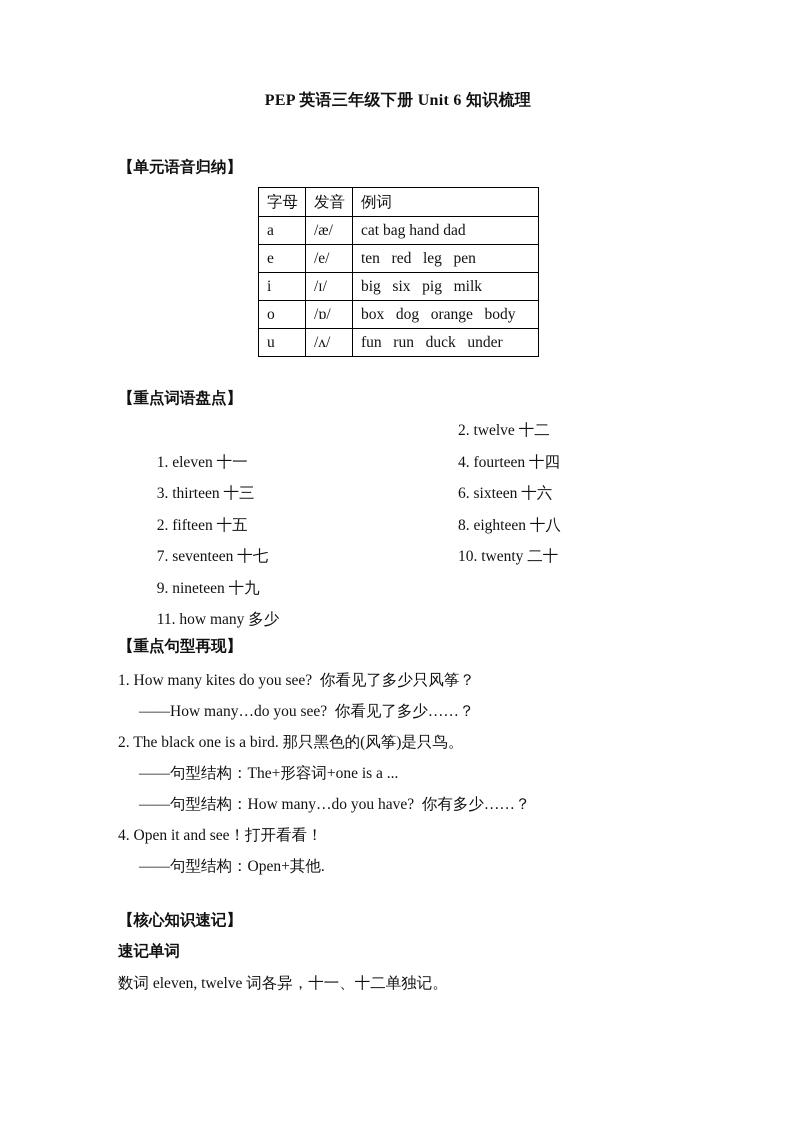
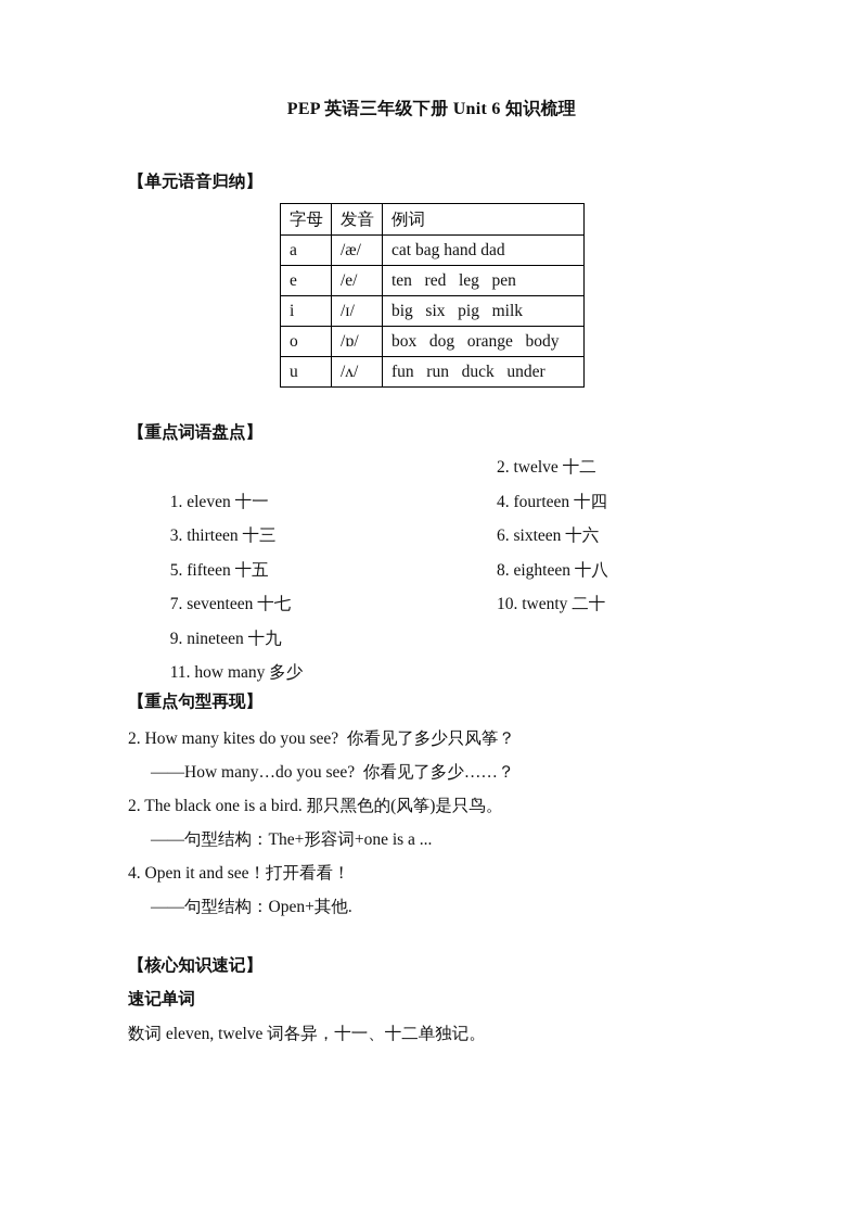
  PEP 英语三年级下册 Unit 6 知识梳理
  【单元语音归纳】
  字母	发音	例词
  a	/æ/	cat bag hand dad
  e	/e/	ten red leg pen
  i	/ɪ/	big six pig milk
  o	/ɒ/	box dog orange body
  u	/ʌ/	fun run duck under
  【重点词语盘点】
  1. eleven 十一
  2. twelve 十二
  3. thirteen 十三
  4. fourteen 十四
- 2. fifteen 十五
+ 5. fifteen 十五
  6. sixteen 十六
  7. seventeen 十七
  8. eighteen 十八
  9. nineteen 十九
  10. twenty 二十
  11. how many 多少
  【重点句型再现】
- 1. How many kites do you see? 你看见了多少只风筝？
+ 2. How many kites do you see? 你看见了多少只风筝？
  ——How many…do you see? 你看见了多少……？
  2. The black one is a bird. 那只黑色的(风筝)是只鸟。
  ——句型结构：The+形容词+one is a ...
- ——句型结构：How many…do you have? 你有多少……？
  4. Open it and see！打开看看！
  ——句型结构：Open+其他.
  【核心知识速记】
  速记单词
  数词 eleven, twelve 词各异，十一、十二单独记。
